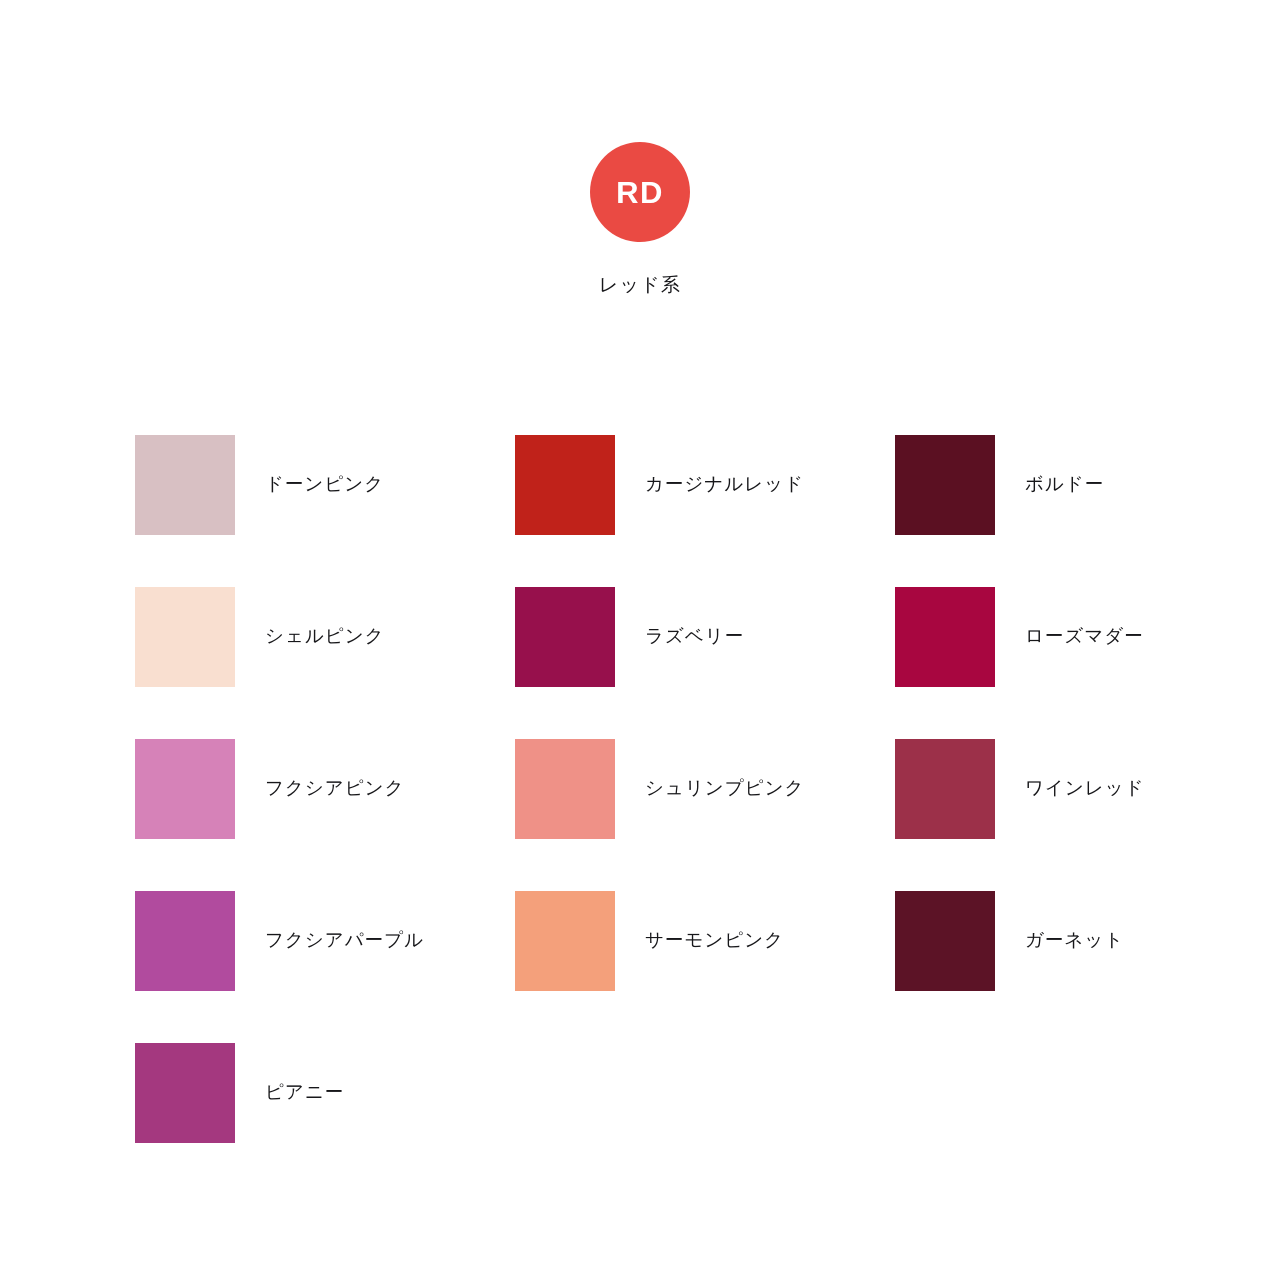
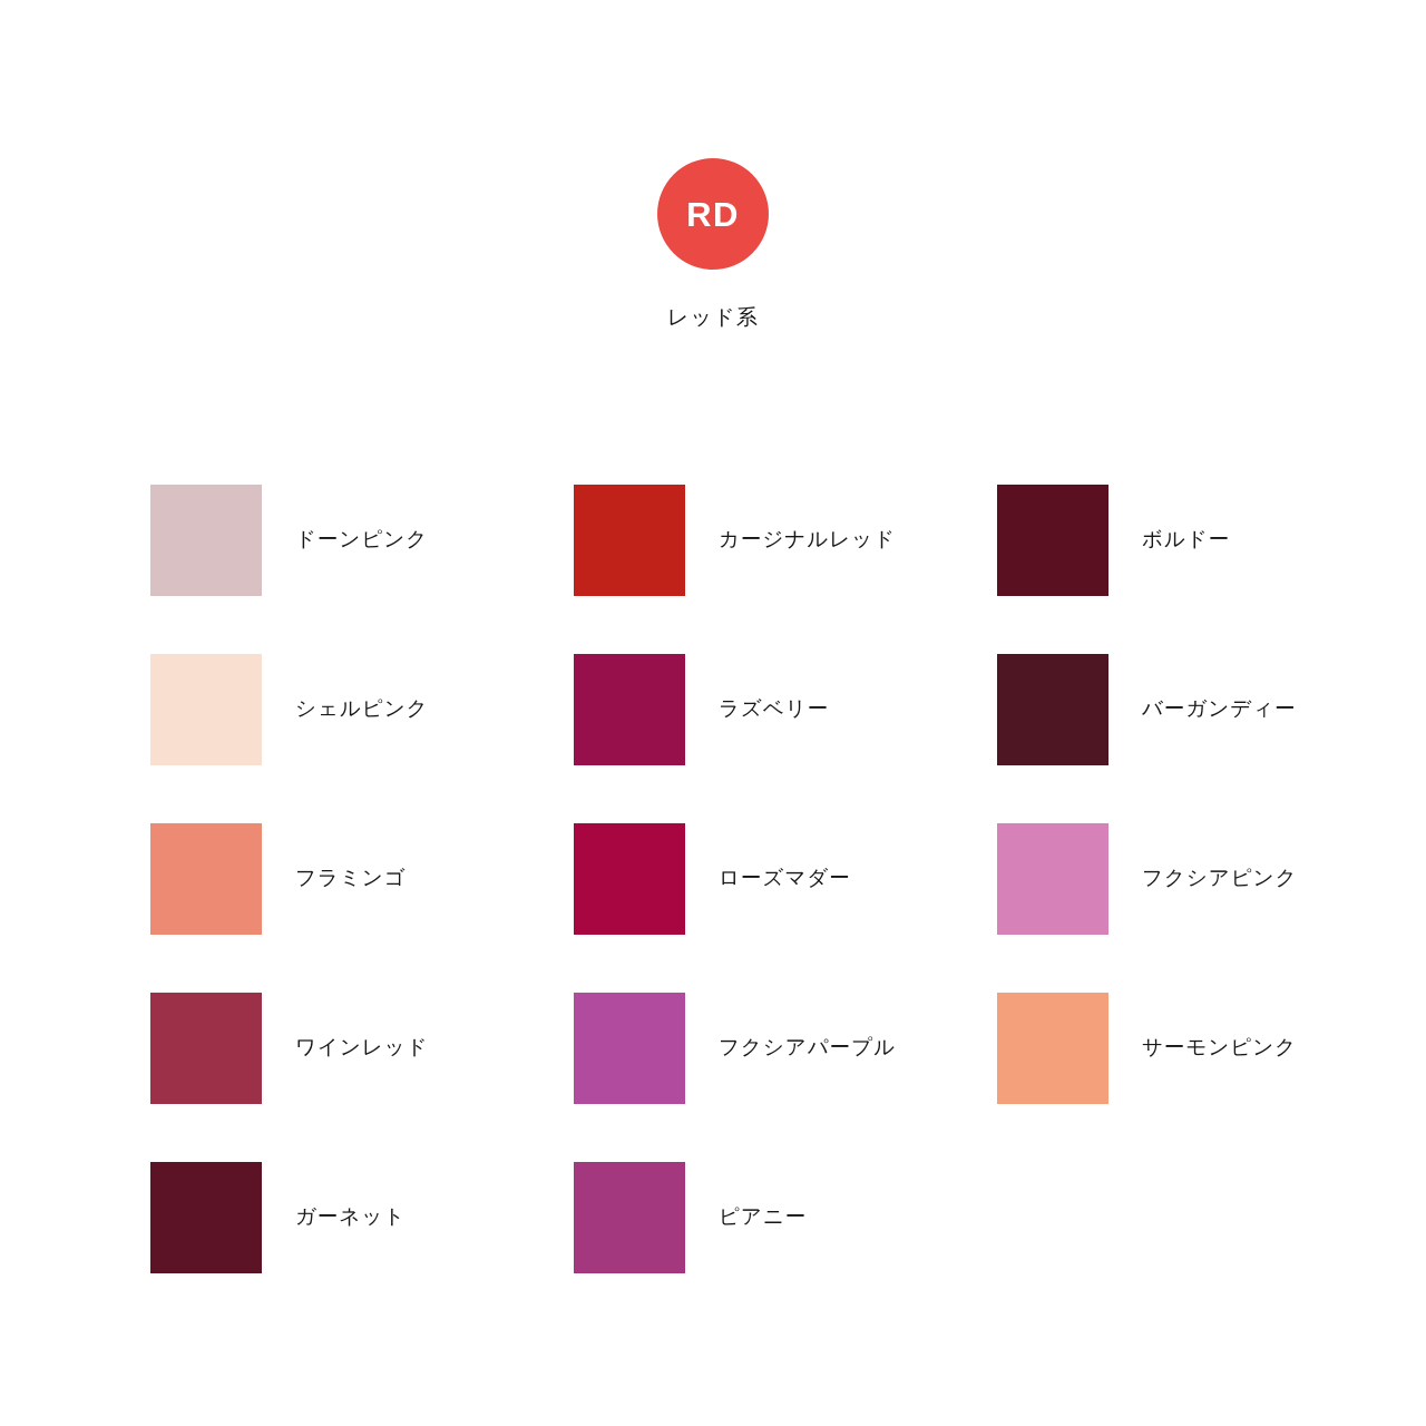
  RD
  レッド系
  ドーンピンク
  カージナルレッド
  ボルドー
  シェルピンク
  ラズベリー
+ バーガンディー
+ フラミンゴ
  ローズマダー
  フクシアピンク
- シュリンプピンク
  ワインレッド
  フクシアパープル
  サーモンピンク
  ガーネット
  ピアニー
